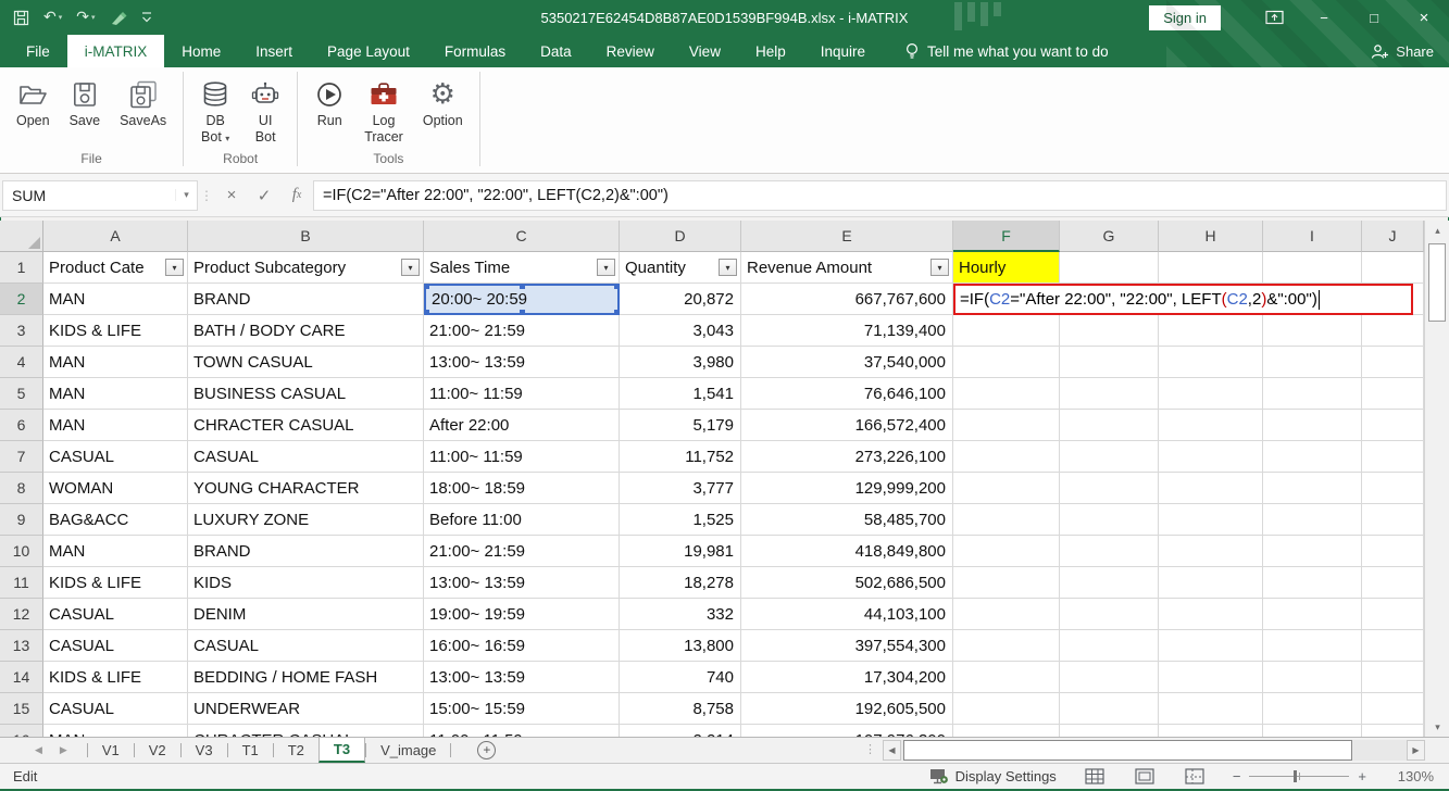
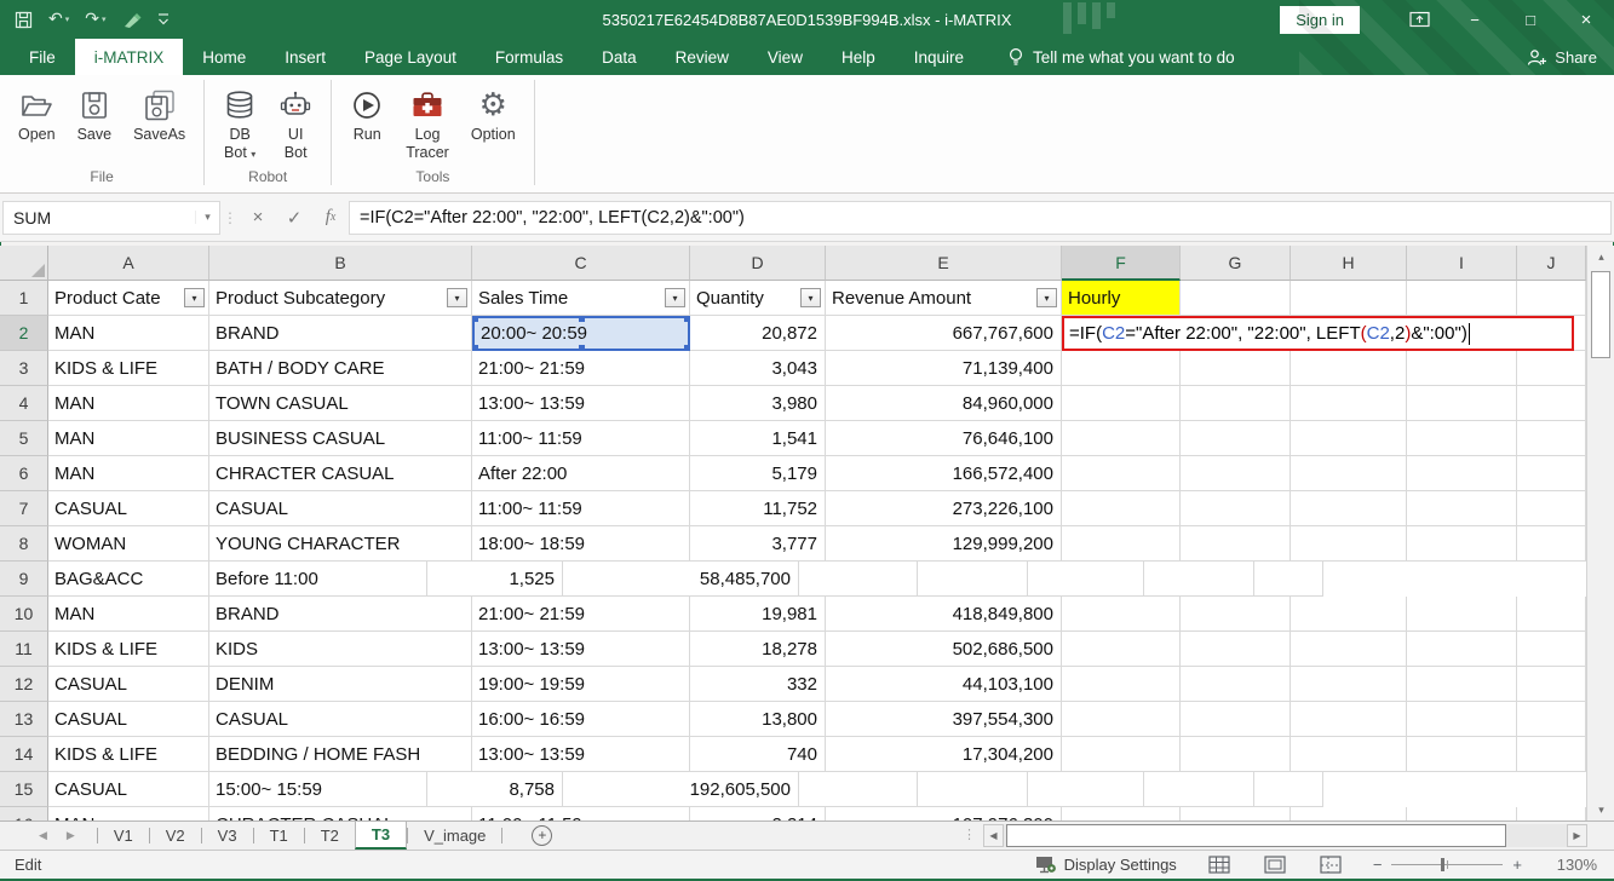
  ↶
  ▾
  ↷
  ▾
  5350217E62454D8B87AE0D1539BF994B.xlsx - i-MATRIX
  File
  i-MATRIX
  Home
  Insert
  Page Layout
  Formulas
  Data
  Review
  View
  Help
  Inquire
  Tell me what you want to do
  Open
  Save
  SaveAs
  File
  DB
  Bot ▾
  UI
  Bot
  Robot
  Run
  Log
  Tracer
  ⚙
  Option
  Tools
  SUM
  ▾
  ⋮
  ×
  ✓
  f
  x
  =IF(C2="After 22:00", "22:00", LEFT(C2,2)&":00")
  A
  B
  C
  D
  E
  F
  G
  H
  I
  J
  1
  Product Cate
  ▾
  Product Subcategory
  ▾
  Sales Time
  ▾
  Quantity
  ▾
  Revenue Amount
  ▾
  Hourly
  2
  MAN
  BRAND
  20:00~ 20:59
  20,872
  667,767,600
  3
  KIDS & LIFE
  BATH / BODY CARE
  21:00~ 21:59
  3,043
  71,139,400
  4
  MAN
  TOWN CASUAL
  13:00~ 13:59
  3,980
- 37,540,000
+ 84,960,000
  5
  MAN
  BUSINESS CASUAL
  11:00~ 11:59
  1,541
  76,646,100
  6
  MAN
  CHRACTER CASUAL
  After 22:00
  5,179
  166,572,400
  7
  CASUAL
  CASUAL
  11:00~ 11:59
  11,752
  273,226,100
  8
  WOMAN
  YOUNG CHARACTER
  18:00~ 18:59
  3,777
  129,999,200
  9
  BAG&ACC
- LUXURY ZONE
  Before 11:00
  1,525
  58,485,700
  10
  MAN
  BRAND
  21:00~ 21:59
  19,981
  418,849,800
  11
  KIDS & LIFE
  KIDS
  13:00~ 13:59
  18,278
  502,686,500
  12
  CASUAL
  DENIM
  19:00~ 19:59
  332
  44,103,100
  13
  CASUAL
  CASUAL
  16:00~ 16:59
  13,800
  397,554,300
  14
  KIDS & LIFE
  BEDDING / HOME FASH
  13:00~ 13:59
  740
  17,304,200
  15
  CASUAL
- UNDERWEAR
  15:00~ 15:59
  8,758
  192,605,500
  =IF(
  C2
  ="After 22:00", "22:00", LEFT
  (
  C2
  ,2
  )
  &":00")
  ▴
  ▾
  ◀
  ▶
  V1
  V2
  V3
  T1
  T2
  T3
  V_image
  +
  ⋮
  ◀
  ▶
  Edit
  Display Settings
  −
  +
  130%
